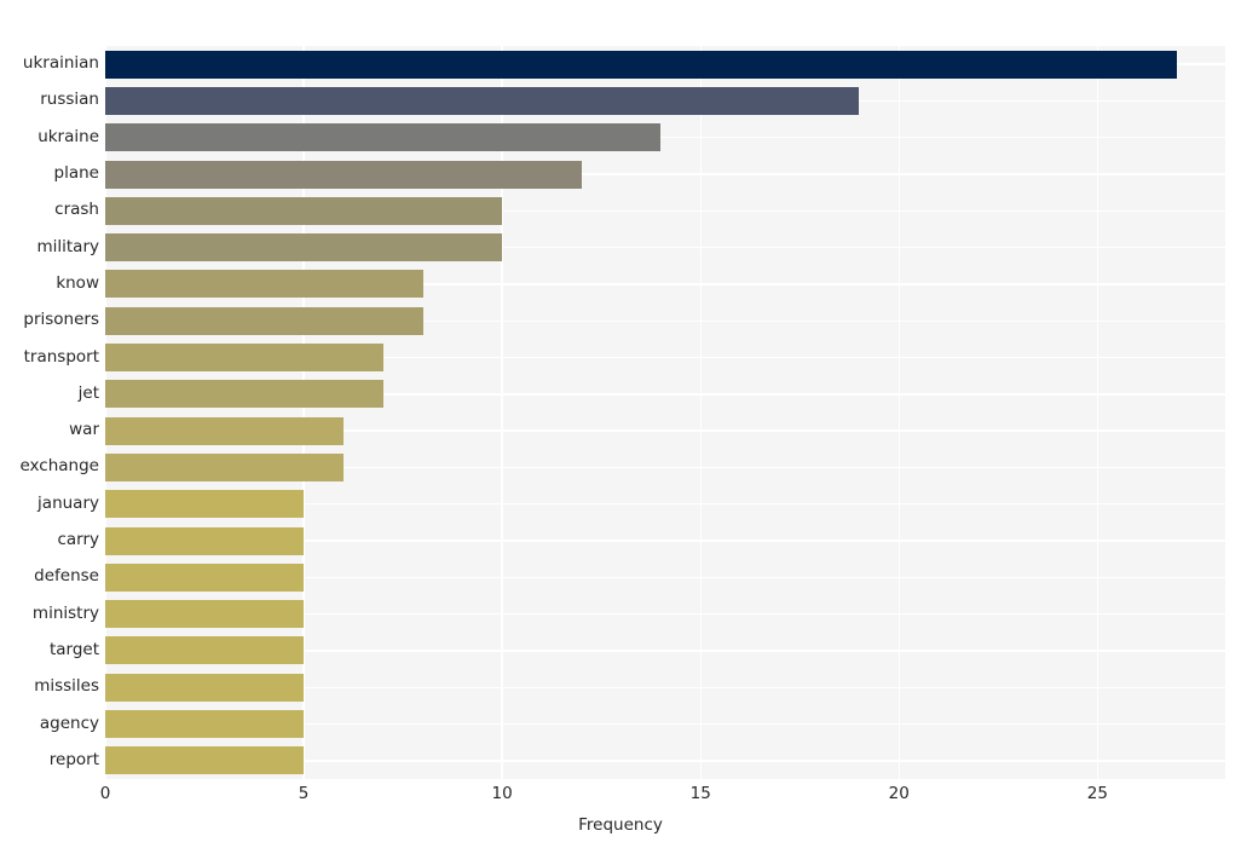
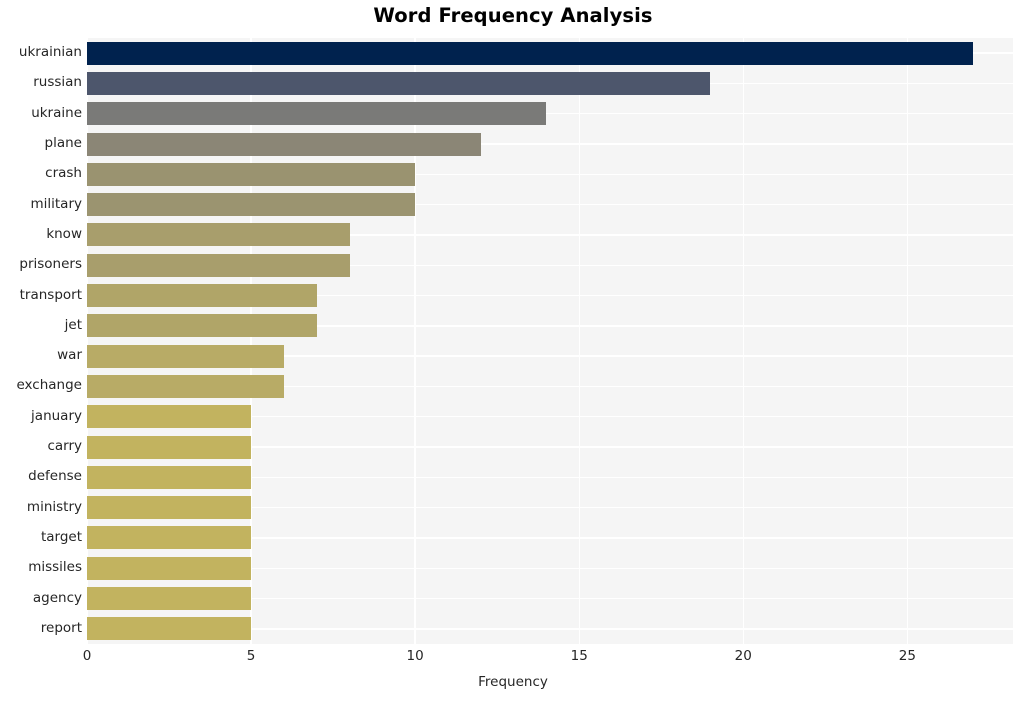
+ Word Frequency Analysis
  ukrainian
  russian
  ukraine
  plane
  crash
  military
  know
  prisoners
  transport
  jet
  war
  exchange
  january
  carry
  defense
  ministry
  target
  missiles
  agency
  report
  0
  5
  10
  15
  20
  25
  Frequency
